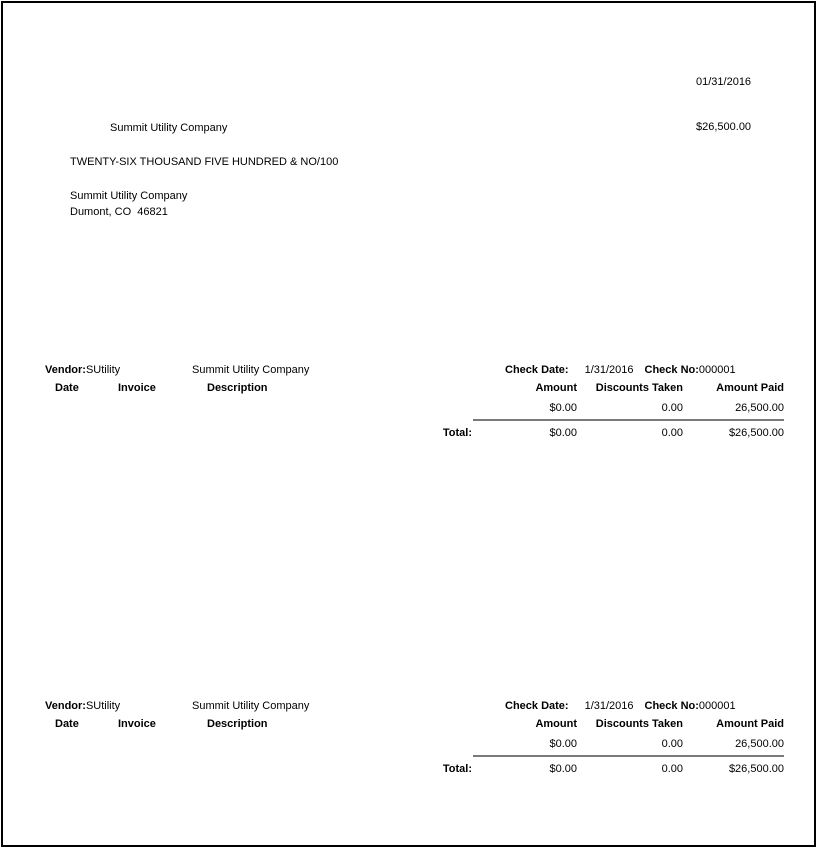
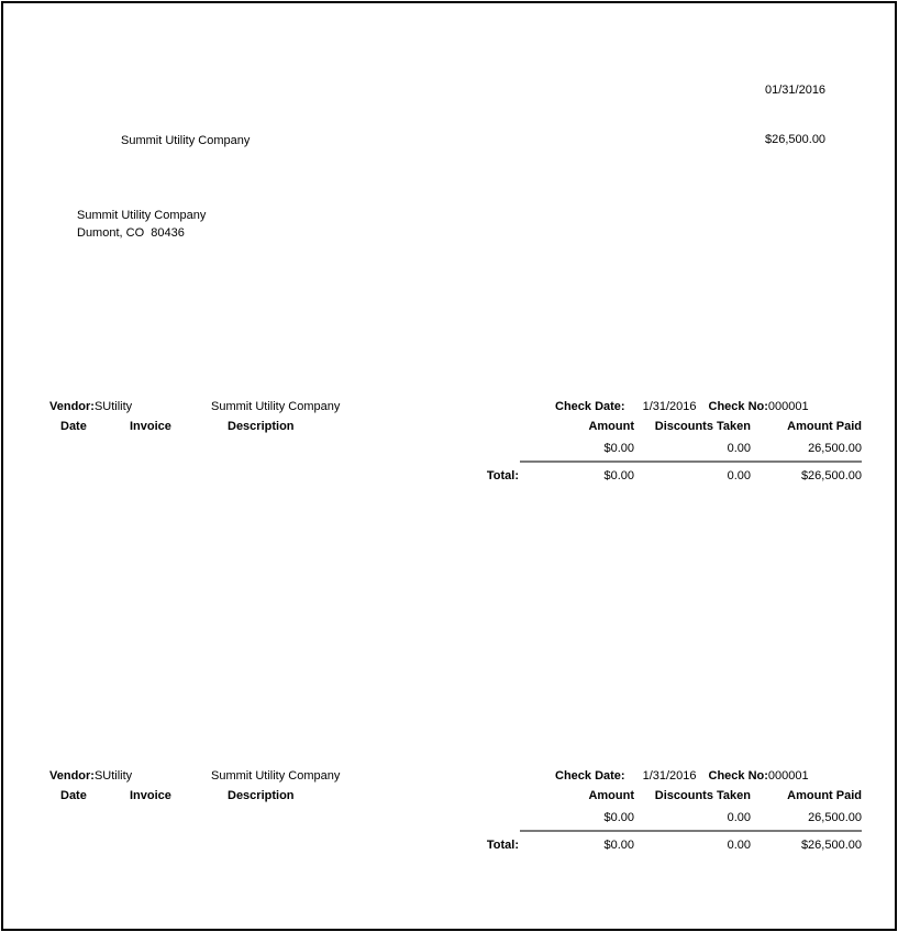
  01/31/2016
  Summit Utility Company
  $26,500.00
- TWENTY-SIX THOUSAND FIVE HUNDRED & NO/100
  Summit Utility Company
- Dumont, CO 46821
+ Dumont, CO 80436
  Vendor:SUtility
  Summit Utility Company
  Check Date: 1/31/2016 Check No:000001
  Date
  Invoice
  Description
  Amount
  Discounts Taken
  Amount Paid
  $0.00
  0.00
  26,500.00
  Total:
  $0.00
  0.00
  $26,500.00
  Vendor:SUtility
  Summit Utility Company
  Check Date: 1/31/2016 Check No:000001
  Date
  Invoice
  Description
  Amount
  Discounts Taken
  Amount Paid
  $0.00
  0.00
  26,500.00
  Total:
  $0.00
  0.00
  $26,500.00
